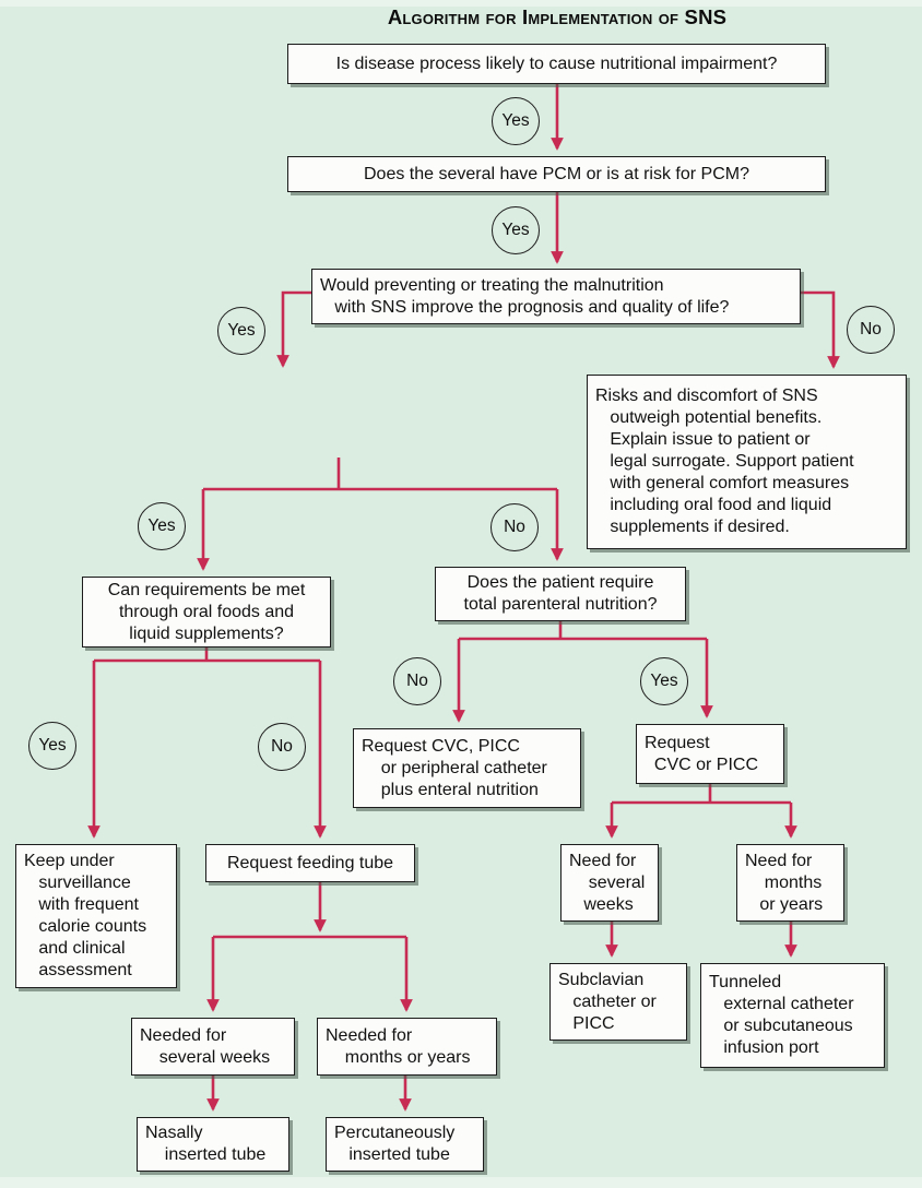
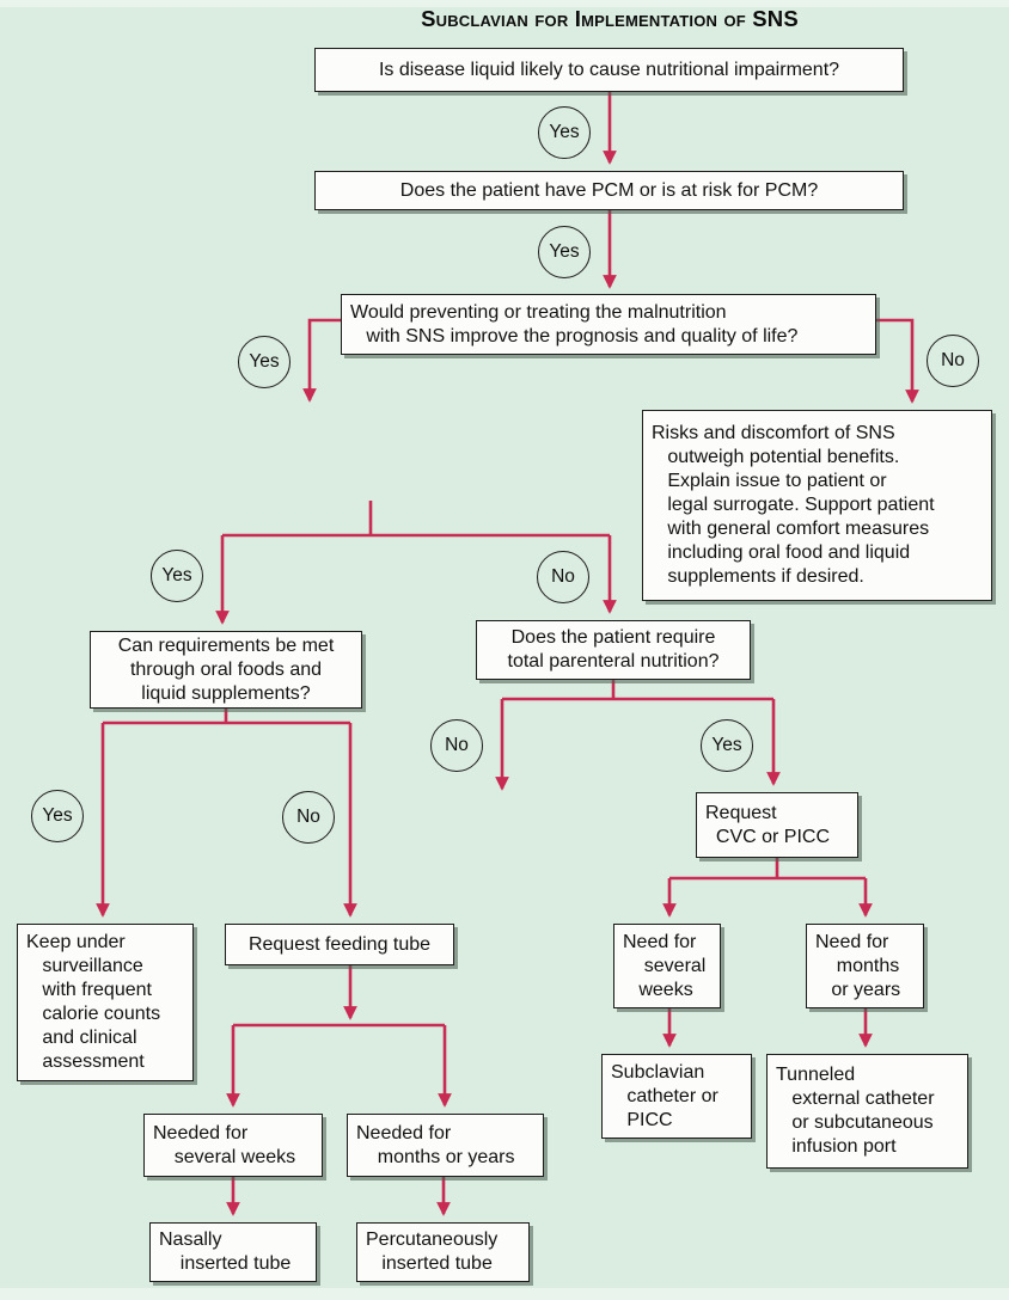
- Algorithm for Implementation of SNS
+ Subclavian for Implementation of SNS
- Is disease process likely to cause nutritional impairment?
+ Is disease liquid likely to cause nutritional impairment?
- Does the several have PCM or is at risk for PCM?
+ Does the patient have PCM or is at risk for PCM?
  Would preventing or treating the malnutrition
  with SNS improve the prognosis and quality of life?
  Risks and discomfort of SNS
  outweigh potential benefits.
  Explain issue to patient or
  legal surrogate. Support patient
  with general comfort measures
  including oral food and liquid
  supplements if desired.
  Can requirements be met
  through oral foods and
  liquid supplements?
  Does the patient require
  total parenteral nutrition?
  Keep under
  surveillance
  with frequent
  calorie counts
  and clinical
  assessment
  Request feeding tube
- Request CVC, PICC
- or peripheral catheter
- plus enteral nutrition
  Request
  CVC or PICC
  Needed for
  several weeks
  Needed for
  months or years
  Nasally
  inserted tube
  Percutaneously
  inserted tube
  Need for
  several
  weeks
  Need for
  months
  or years
  Subclavian
  catheter or
  PICC
  Tunneled
  external catheter
  or subcutaneous
  infusion port
  Yes
  Yes
  Yes
  No
  Yes
  No
  Yes
  No
  No
  Yes
